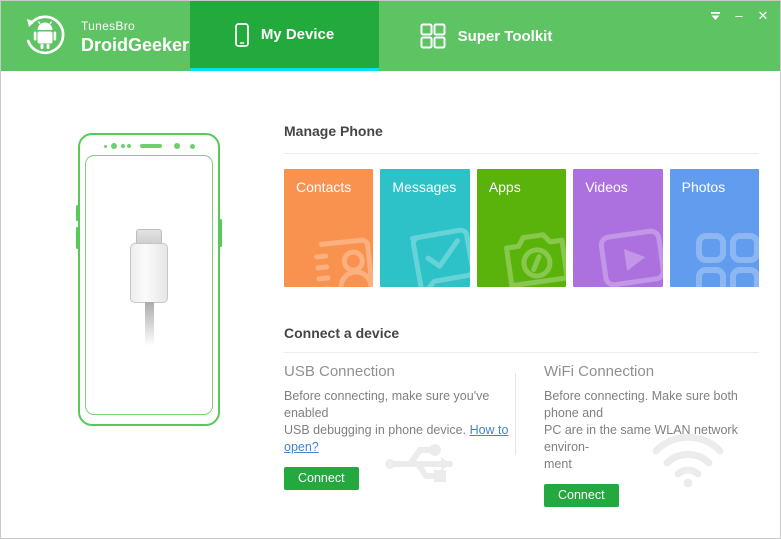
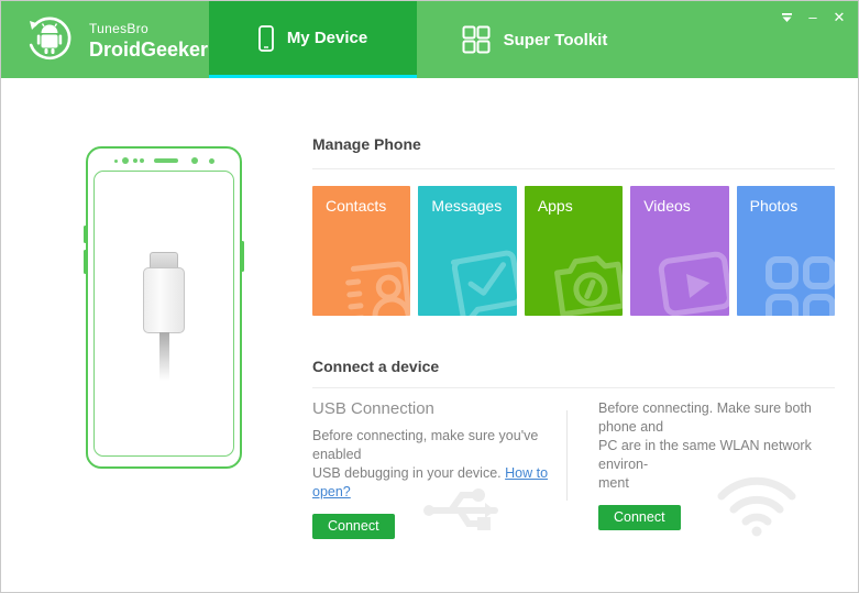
  TunesBro
  DroidGeeker
  My Device
  Super Toolkit
  –
  ✕
  Manage Phone
  Contacts
  Messages
  Apps
  Videos
  Photos
  Connect a device
  USB Connection
  Before connecting, make sure you've enabled
- USB debugging in phone device. How to open?
+ USB debugging in your device. How to open?
  Connect
- WiFi Connection
  Before connecting. Make sure both phone and
  PC are in the same WLAN network environ-
  ment
  Connect
